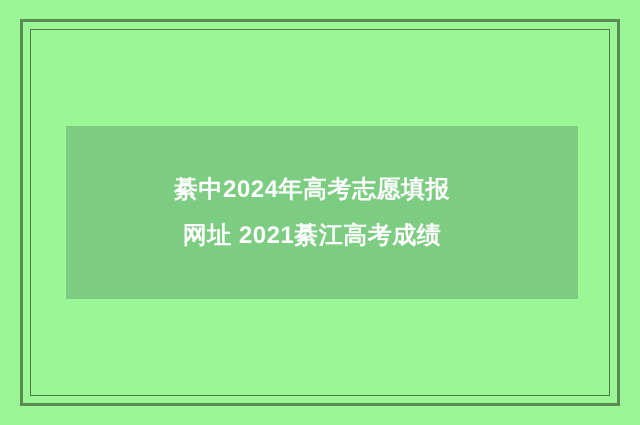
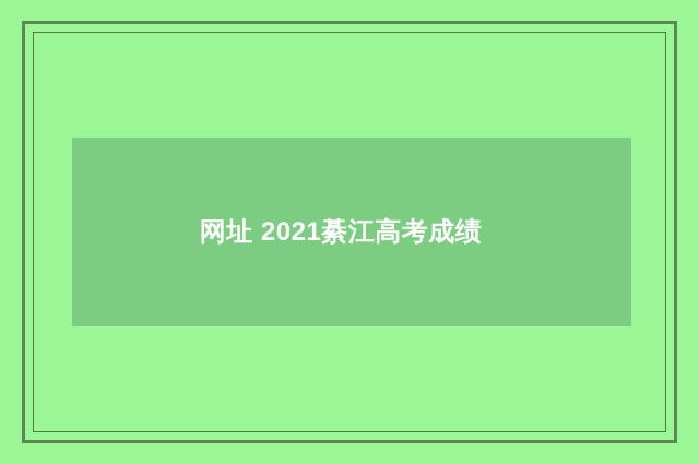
- 綦中2024年高考志愿填报
  网址 2021綦江高考成绩
